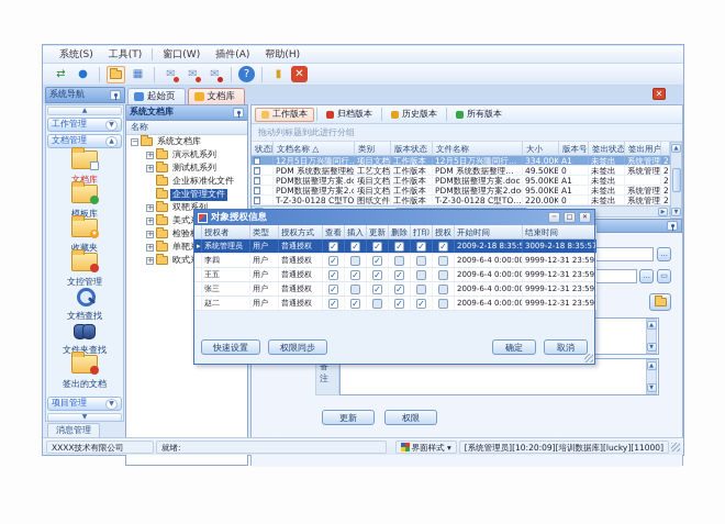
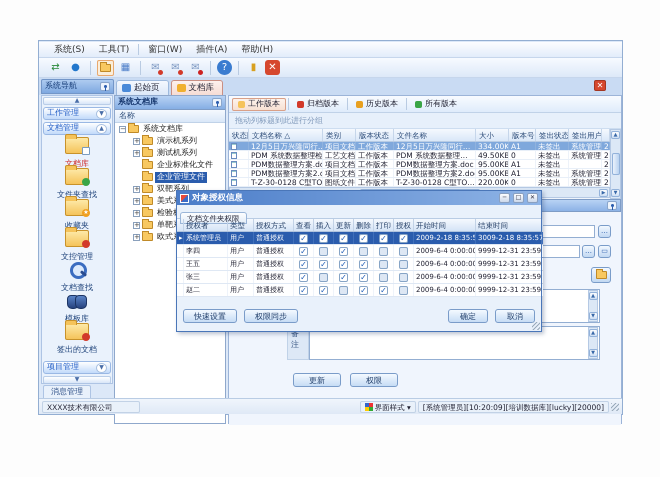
  系统(S)
  工具(T)
  窗口(W)
  插件(A)
  帮助(H)
  ⇄
  ●
  ▦
  ✉
  ✉
  ✉
  ?
  ▮
  ✕
  系统导航
  起始页
  文档库
  ✕
  工作管理
  文档管理
  文档库
- 模板库
+ 文件夹查找
  收藏夹
  文控管理
  文档查找
- 文件夹查找
+ 模板库
  签出的文档
  项目管理
  消息管理
  系统文档库
  名称
  −
  系统文档库
  +
  演示机系列
  +
  测试机系列
  企业标准化文件
  企业管理文件
  +
  双靶系列
  +
  +
  +
  +
  工作版本
  归档版本
  历史版本
  所有版本
  拖动列标题到此进行分组
  文档名称 △
  类别
  版本状态
  文件名称
  大小
  版本号
  签出状态
  签出用户
  12月5日万兴隆同行…
  项目文档
  工作版本
  12月5日万兴隆同行…
  334.00K
  A1
  未签出
  系统管理
  2
  PDM 系统数据整理检
  工艺文档
  工作版本
  PDM 系统数据整理…
  49.50KB
  0
  未签出
  系统管理
  2
  PDM数据整理方案.do
  项目文档
  工作版本
  PDM数据整理方案.doc
  95.00KB
  A1
  未签出
  2
  PDM数据整理方案2.d
  项目文档
  工作版本
  PDM数据整理方案2.do
  95.00KB
  A1
  未签出
  系统管理
  2
  T-Z-30-0128 C型TO
  图纸文件
  工作版本
  T-Z-30-0128 C型TO…
  220.00K
  0
  未签出
  系统管理
  2
  …
  …
  ▭
  备注
  更新 权限
  对象授权信息
+ 文档文件夹权限
  授权者
  类型
  授权方式
  查看
  插入
  更新
  删除
  打印
  授权
  开始时间
  结束时间
  ▸
  系统管理员
  用户
  普通授权
  ✓
  ✓
  ✓
  ✓
  ✓
  ✓
  2009-2-18 8:35:5
  3009-2-18 8:35:57
  李四
  用户
  普通授权
  ✓
  ✓
  2009-6-4 0:00:00
  9999-12-31 23:59:
  王五
  用户
  普通授权
  ✓
  ✓
  ✓
  ✓
  2009-6-4 0:00:00
  9999-12-31 23:59:
  张三
  用户
  普通授权
  ✓
  ✓
  ✓
  2009-6-4 0:00:00
  9999-12-31 23:59:
  赵二
  用户
  普通授权
  ✓
  ✓
  ✓
  ✓
  2009-6-4 0:00:00
  9999-12-31 23:59:
  快速设置
  权限同步
  确定
  取消
  XXXX技术有限公司
- 就绪:
  界面样式 ▾
- [系统管理员][10:20:09][培训数据库][lucky][11000]
+ [系统管理员][10:20:09][培训数据库][lucky][20000]
